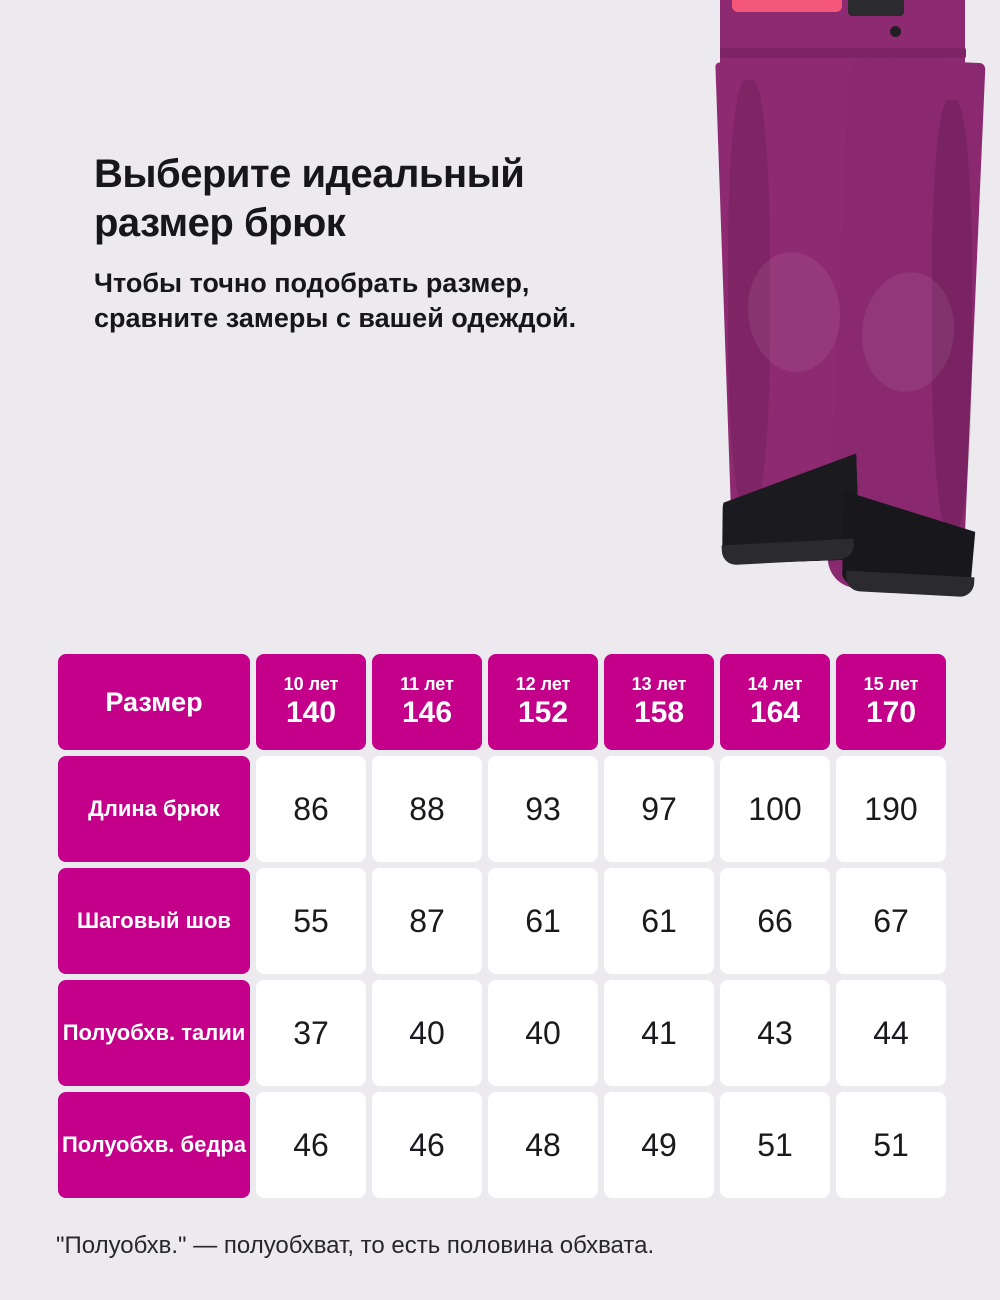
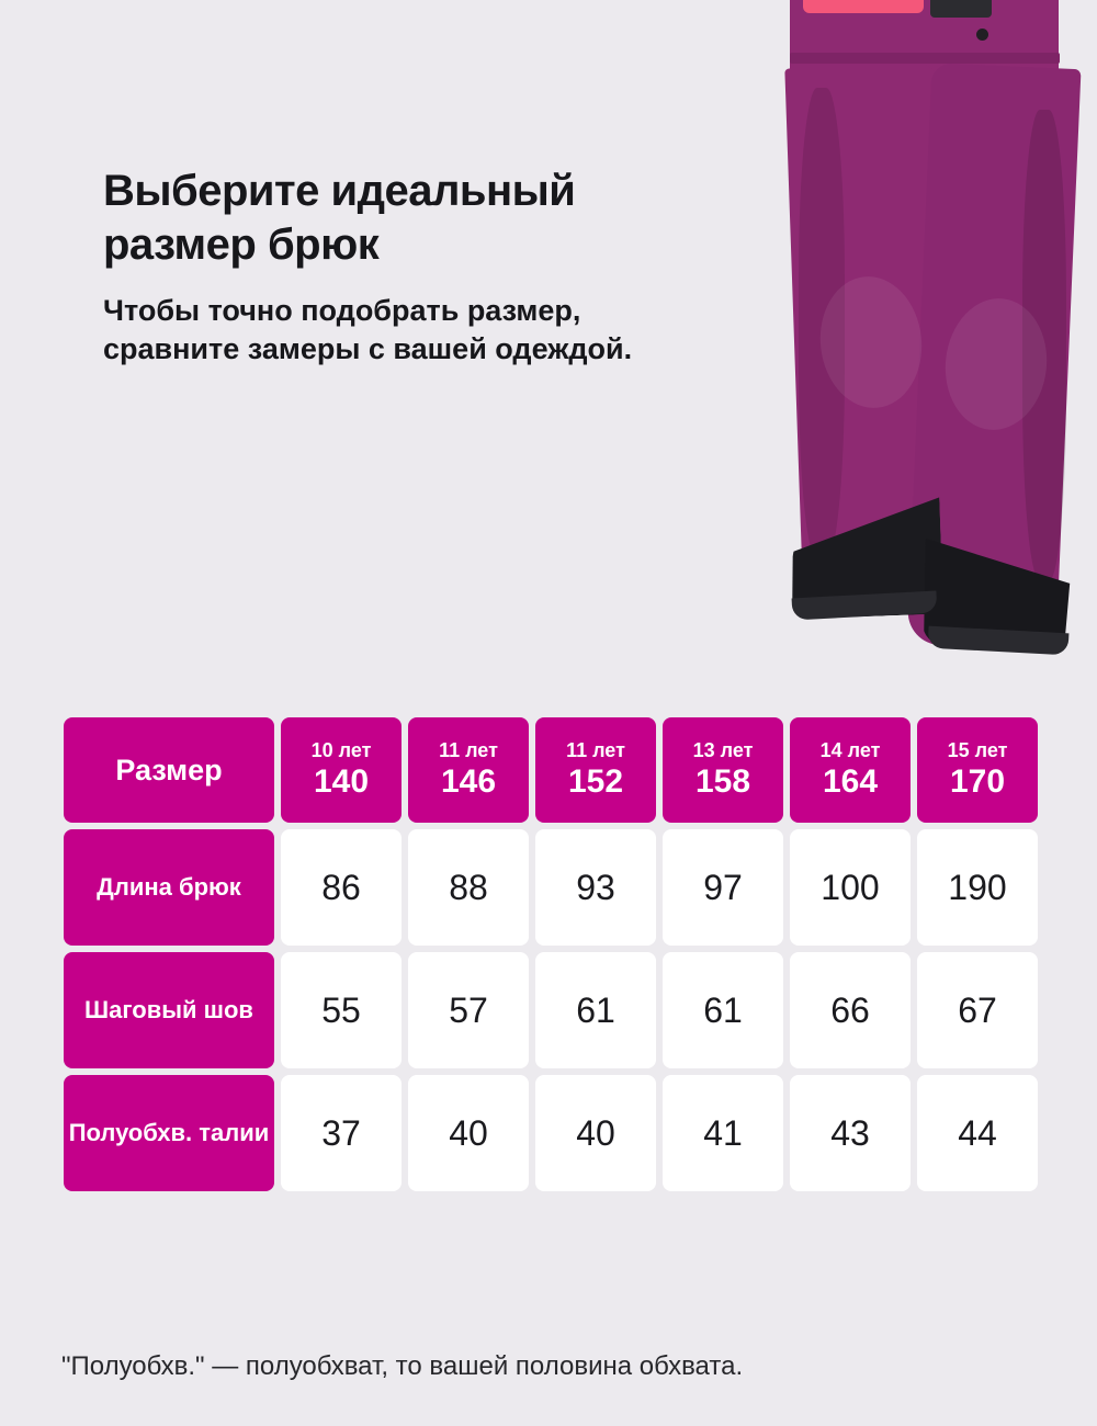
  Выберите идеальный размер брюк
  Чтобы точно подобрать размер, сравните замеры с вашей одеждой.
- Размер	10 лет 140	11 лет 146	12 лет 152	13 лет 158	14 лет 164	15 лет 170
+ Размер	10 лет 140	11 лет 146	11 лет 152	13 лет 158	14 лет 164	15 лет 170
  Длина брюк	86	88	93	97	100	190
- Шаговый шов	55	87	61	61	66	67
+ Шаговый шов	55	57	61	61	66	67
  Полуобхв. талии	37	40	40	41	43	44
- Полуобхв. бедра	46	46	48	49	51	51
- "Полуобхв." — полуобхват, то есть половина обхвата.
+ "Полуобхв." — полуобхват, то вашей половина обхвата.
